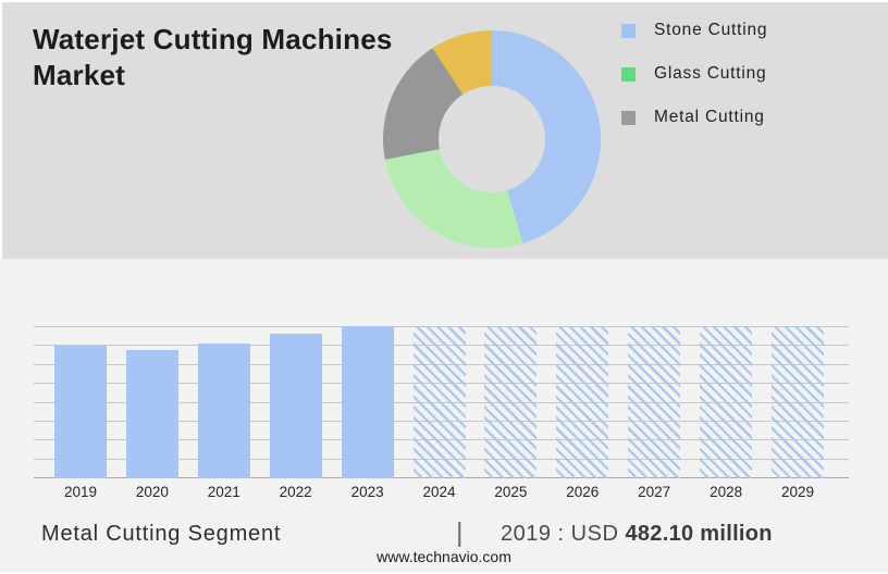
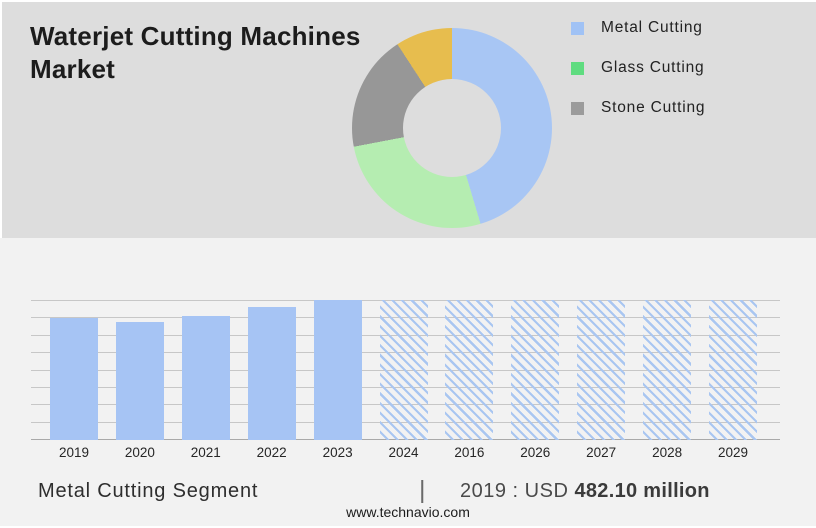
  Waterjet Cutting Machines Market
- Stone Cutting
+ Metal Cutting
  Glass Cutting
- Metal Cutting
+ Stone Cutting
  2019
  2020
  2021
  2022
  2023
  2024
- 2025
+ 2016
  2026
  2027
  2028
  2029
  Metal Cutting Segment
  |
  2019 : USD 482.10 million
  www.technavio.com
